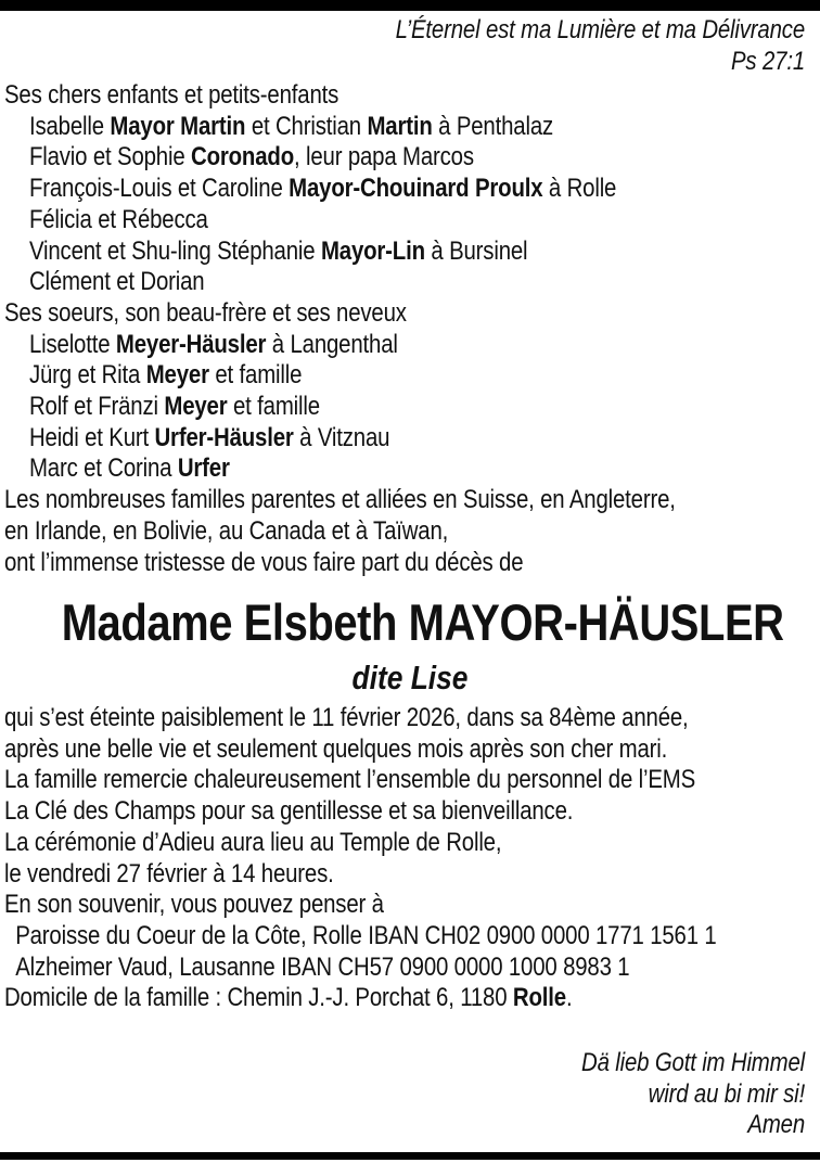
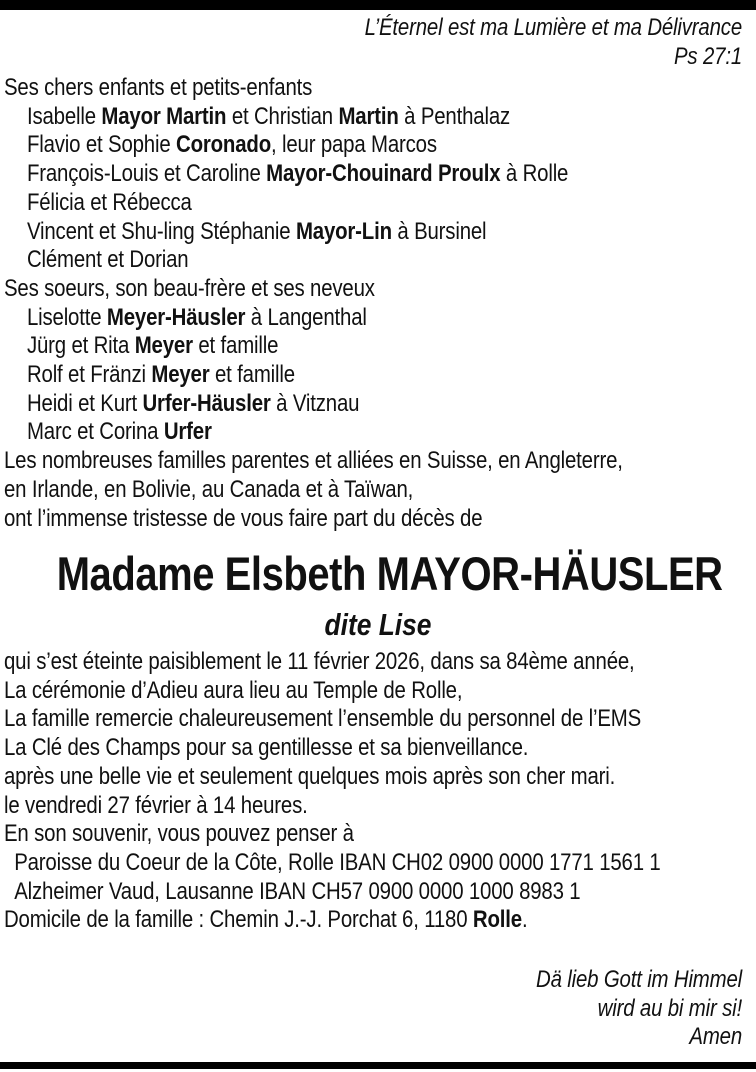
  L’Éternel est ma Lumière et ma Délivrance
  Ps 27:1
  Ses chers enfants et petits-enfants
  Isabelle Mayor Martin et Christian Martin à Penthalaz
  Flavio et Sophie Coronado, leur papa Marcos
  François-Louis et Caroline Mayor-Chouinard Proulx à Rolle
  Félicia et Rébecca
  Vincent et Shu-ling Stéphanie Mayor-Lin à Bursinel
  Clément et Dorian
  Ses soeurs, son beau-frère et ses neveux
  Liselotte Meyer-Häusler à Langenthal
  Jürg et Rita Meyer et famille
  Rolf et Fränzi Meyer et famille
  Heidi et Kurt Urfer-Häusler à Vitznau
  Marc et Corina Urfer
  Les nombreuses familles parentes et alliées en Suisse, en Angleterre,
  en Irlande, en Bolivie, au Canada et à Taïwan,
  ont l’immense tristesse de vous faire part du décès de
  Madame Elsbeth MAYOR-HÄUSLER
  dite Lise
  qui s’est éteinte paisiblement le 11 février 2026, dans sa 84ème année,
- après une belle vie et seulement quelques mois après son cher mari.
+ La cérémonie d’Adieu aura lieu au Temple de Rolle,
  La famille remercie chaleureusement l’ensemble du personnel de l’EMS
  La Clé des Champs pour sa gentillesse et sa bienveillance.
- La cérémonie d’Adieu aura lieu au Temple de Rolle,
+ après une belle vie et seulement quelques mois après son cher mari.
  le vendredi 27 février à 14 heures.
  En son souvenir, vous pouvez penser à
  Paroisse du Coeur de la Côte, Rolle IBAN CH02 0900 0000 1771 1561 1
  Alzheimer Vaud, Lausanne IBAN CH57 0900 0000 1000 8983 1
  Domicile de la famille : Chemin J.-J. Porchat 6, 1180 Rolle.
  Dä lieb Gott im Himmel
  wird au bi mir si!
  Amen
